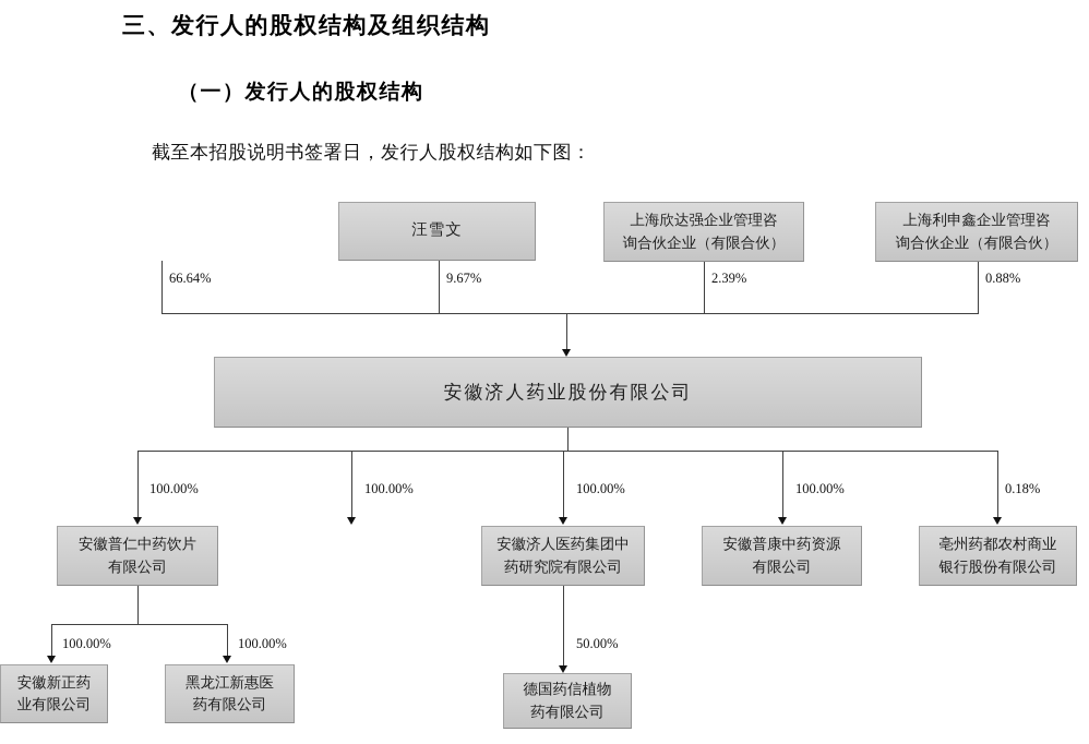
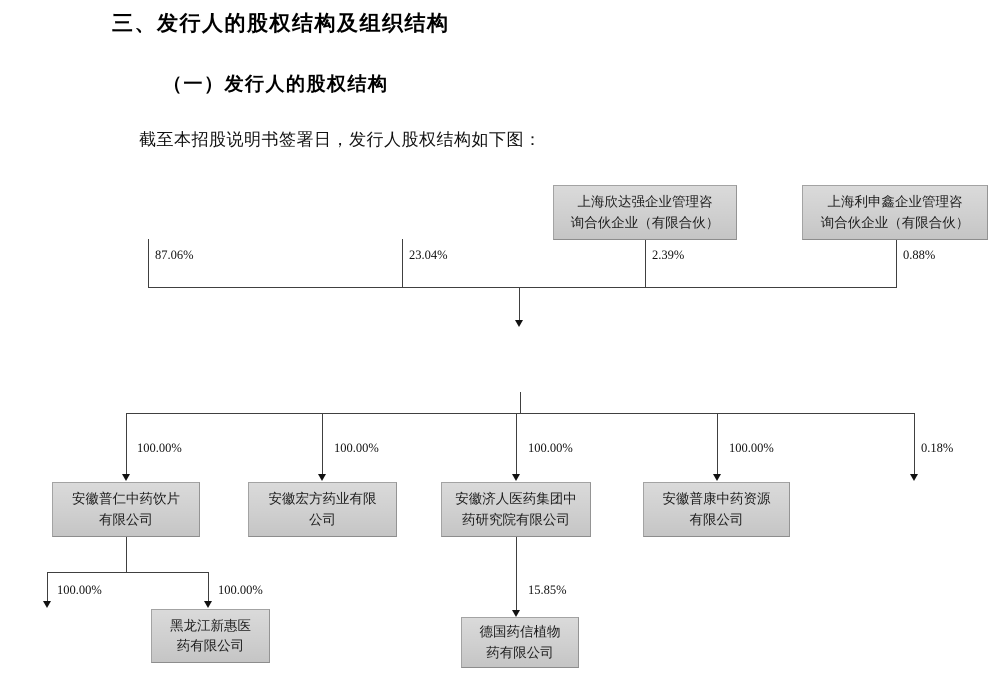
  三、发行人的股权结构及组织结构
  （一）发行人的股权结构
  截至本招股说明书签署日，发行人股权结构如下图：
- 汪雪文
  上海欣达强企业管理咨
  询合伙企业（有限合伙）
  上海利申鑫企业管理咨
  询合伙企业（有限合伙）
- 66.64%
+ 87.06%
- 9.67%
+ 23.04%
  2.39%
  0.88%
- 安徽济人药业股份有限公司
  100.00%
  100.00%
  100.00%
  100.00%
  0.18%
  安徽普仁中药饮片
  有限公司
+ 安徽宏方药业有限
+ 公司
  安徽济人医药集团中
  药研究院有限公司
  安徽普康中药资源
  有限公司
- 亳州药都农村商业
- 银行股份有限公司
  100.00%
  100.00%
- 50.00%
+ 15.85%
- 安徽新正药
- 业有限公司
  黑龙江新惠医
  药有限公司
  德国药信植物
  药有限公司
